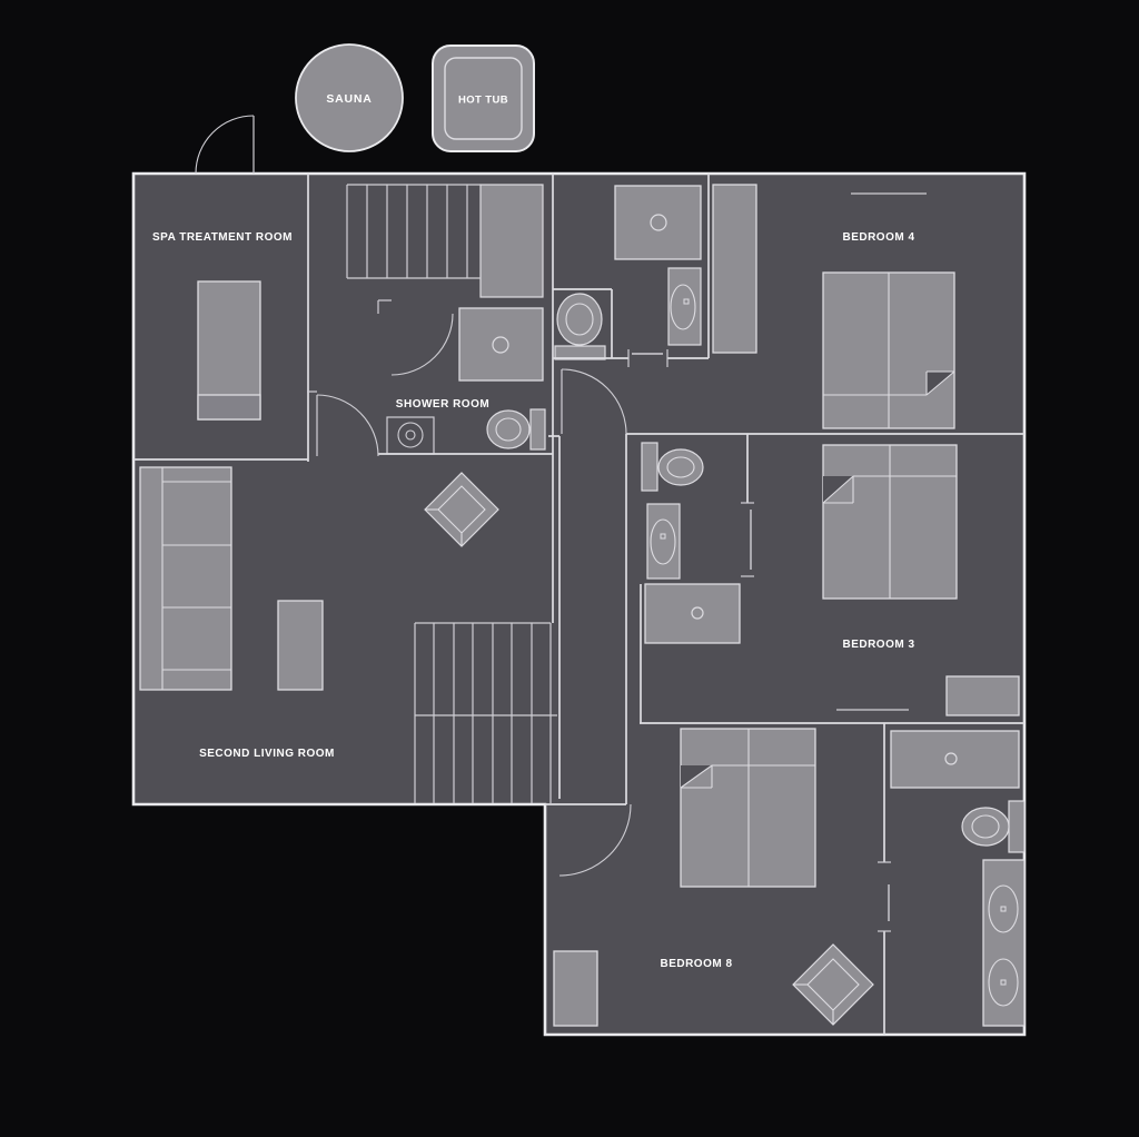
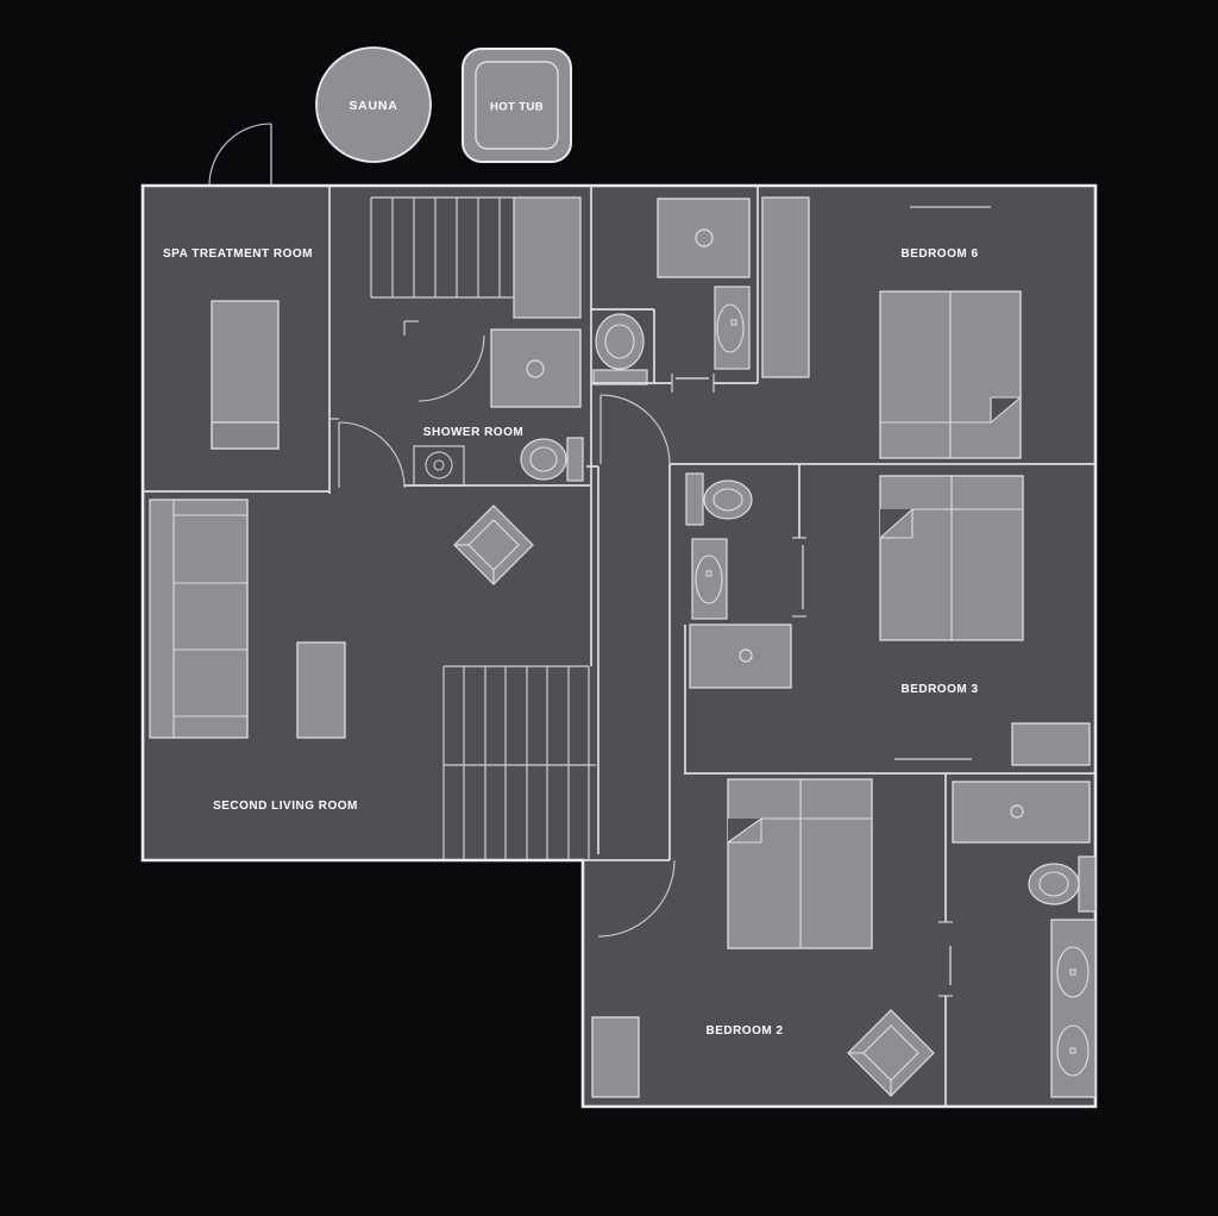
  SAUNA
  HOT TUB
  SPA TREATMENT ROOM
  SHOWER ROOM
  SECOND LIVING ROOM
- BEDROOM 4
+ BEDROOM 6
  BEDROOM 3
- BEDROOM 8
+ BEDROOM 2
